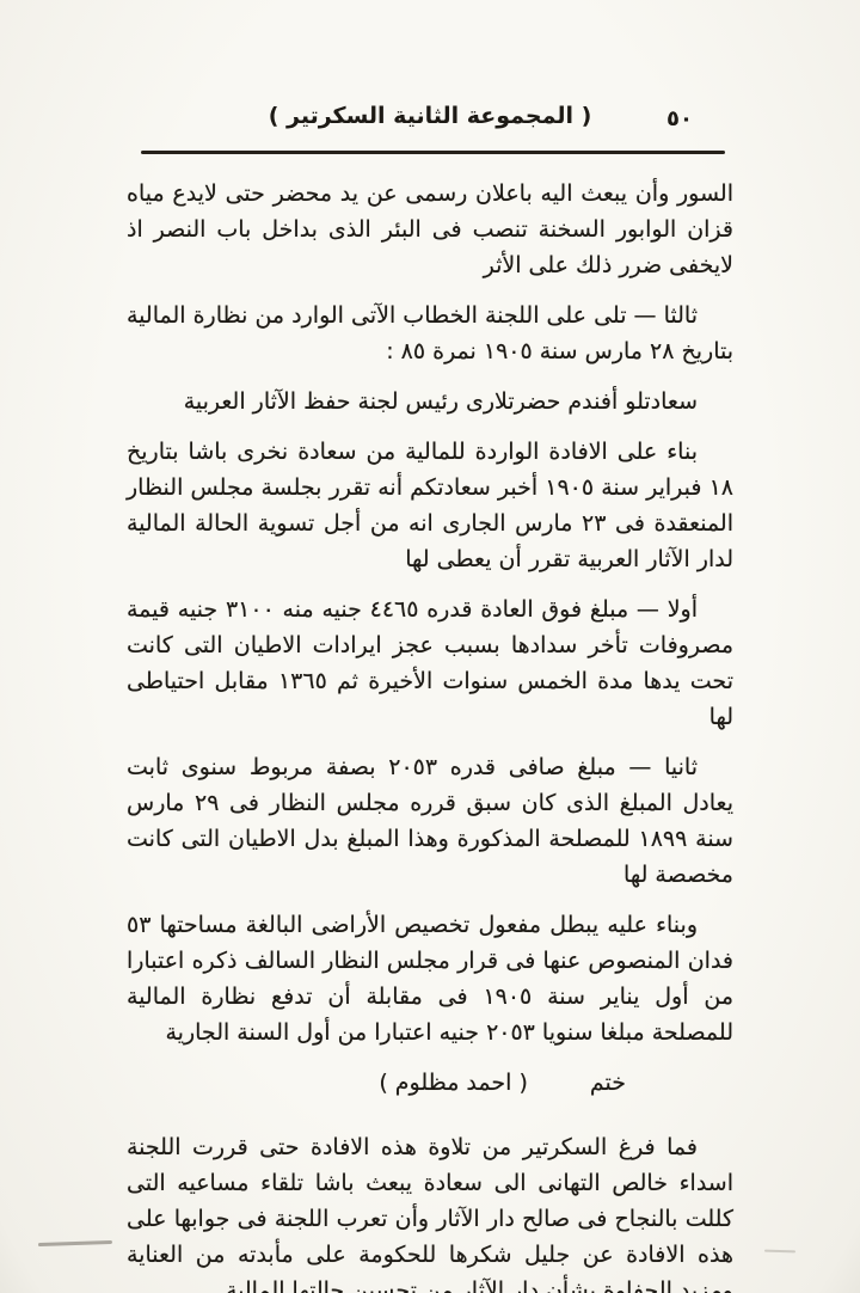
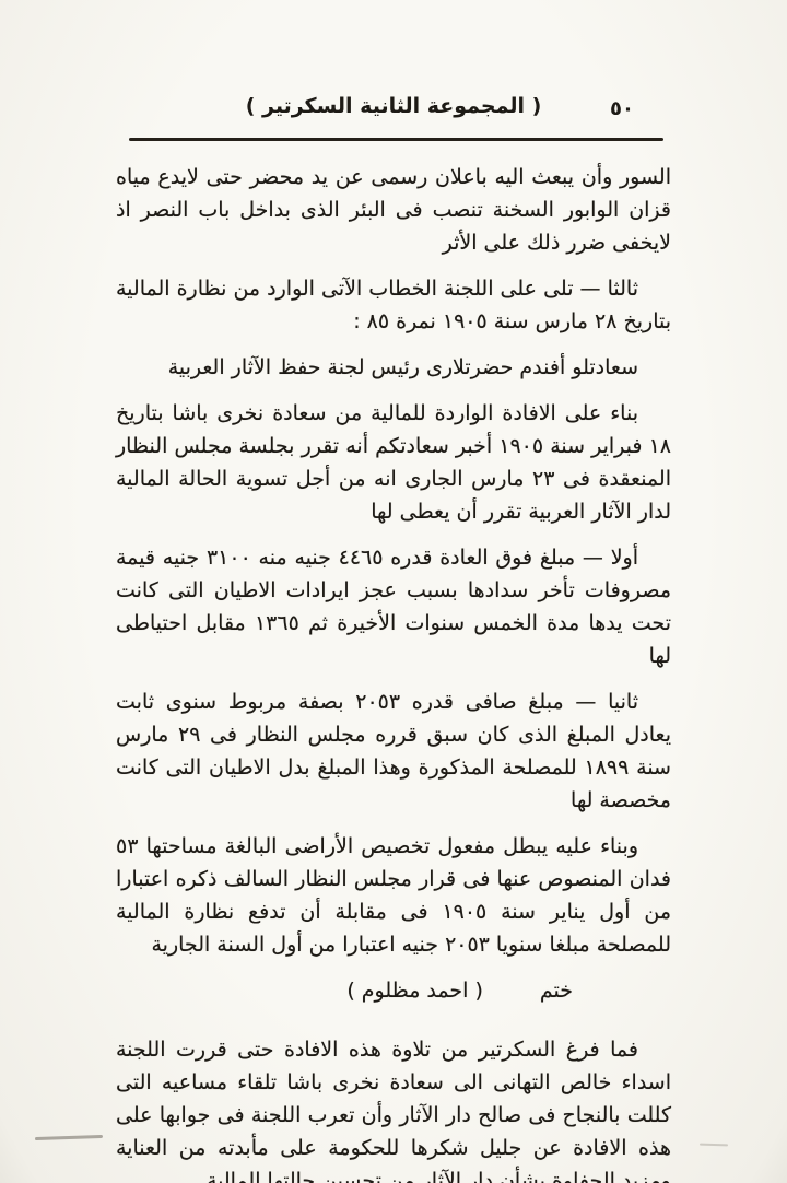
  ( المجموعة الثانية السكرتير )
  ٥٠
  السور وأن يبعث اليه باعلان رسمى عن يد محضر حتى لايدع مياه قزان الوابور السخنة تنصب فى البئر الذى بداخل باب النصر اذ لايخفى ضرر ذلك على الأثر
  ثالثا — تلى على اللجنة الخطاب الآتى الوارد من نظارة المالية بتاريخ ٢٨ مارس سنة ١٩٠٥ نمرة ٨٥ :
  سعادتلو أفندم حضرتلارى رئيس لجنة حفظ الآثار العربية
  بناء على الافادة الواردة للمالية من سعادة نخرى باشا بتاريخ ١٨ فبراير سنة ١٩٠٥ أخبر سعادتكم أنه تقرر بجلسة مجلس النظار المنعقدة فى ٢٣ مارس الجارى انه من أجل تسوية الحالة المالية لدار الآثار العربية تقرر أن يعطى لها
  أولا — مبلغ فوق العادة قدره ٤٤٦٥ جنيه منه ٣١٠٠ جنيه قيمة مصروفات تأخر سدادها بسبب عجز ايرادات الاطيان التى كانت تحت يدها مدة الخمس سنوات الأخيرة ثم ١٣٦٥ مقابل احتياطى لها
  ثانيا — مبلغ صافى قدره ٢٠٥٣ بصفة مربوط سنوى ثابت يعادل المبلغ الذى كان سبق قرره مجلس النظار فى ٢٩ مارس سنة ١٨٩٩ للمصلحة المذكورة وهذا المبلغ بدل الاطيان التى كانت مخصصة لها
  وبناء عليه يبطل مفعول تخصيص الأراضى البالغة مساحتها ٥٣ فدان المنصوص عنها فى قرار مجلس النظار السالف ذكره اعتبارا من أول يناير سنة ١٩٠٥ فى مقابلة أن تدفع نظارة المالية للمصلحة مبلغا سنويا ٢٠٥٣ جنيه اعتبارا من أول السنة الجارية
  ختم
  ( احمد مظلوم )
- فما فرغ السكرتير من تلاوة هذه الافادة حتى قررت اللجنة اسداء خالص التهانى الى سعادة يبعث باشا تلقاء مساعيه التى كللت بالنجاح فى صالح دار الآثار وأن تعرب اللجنة فى جوابها على هذه الافادة عن جليل شكرها للحكومة على مأبدته من العناية ومزيد الحفاوة بشأن دار الآثار من تحسين حالتها المالية
+ فما فرغ السكرتير من تلاوة هذه الافادة حتى قررت اللجنة اسداء خالص التهانى الى سعادة نخرى باشا تلقاء مساعيه التى كللت بالنجاح فى صالح دار الآثار وأن تعرب اللجنة فى جوابها على هذه الافادة عن جليل شكرها للحكومة على مأبدته من العناية ومزيد الحفاوة بشأن دار الآثار من تحسين حالتها المالية
